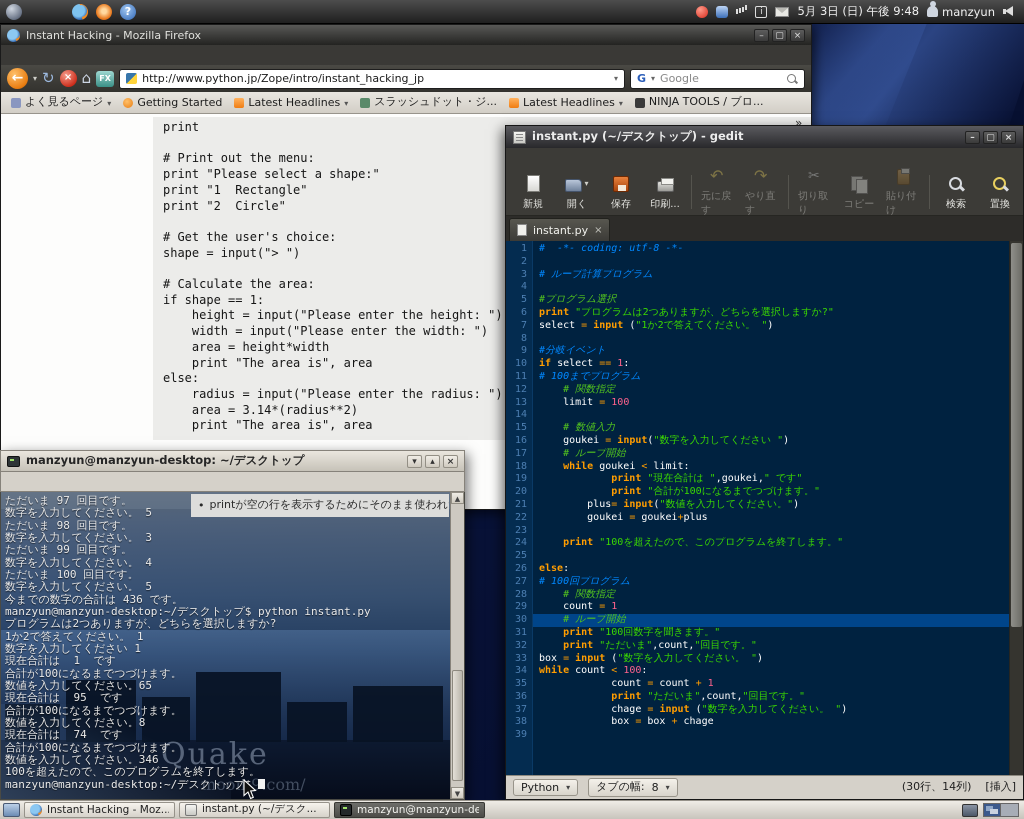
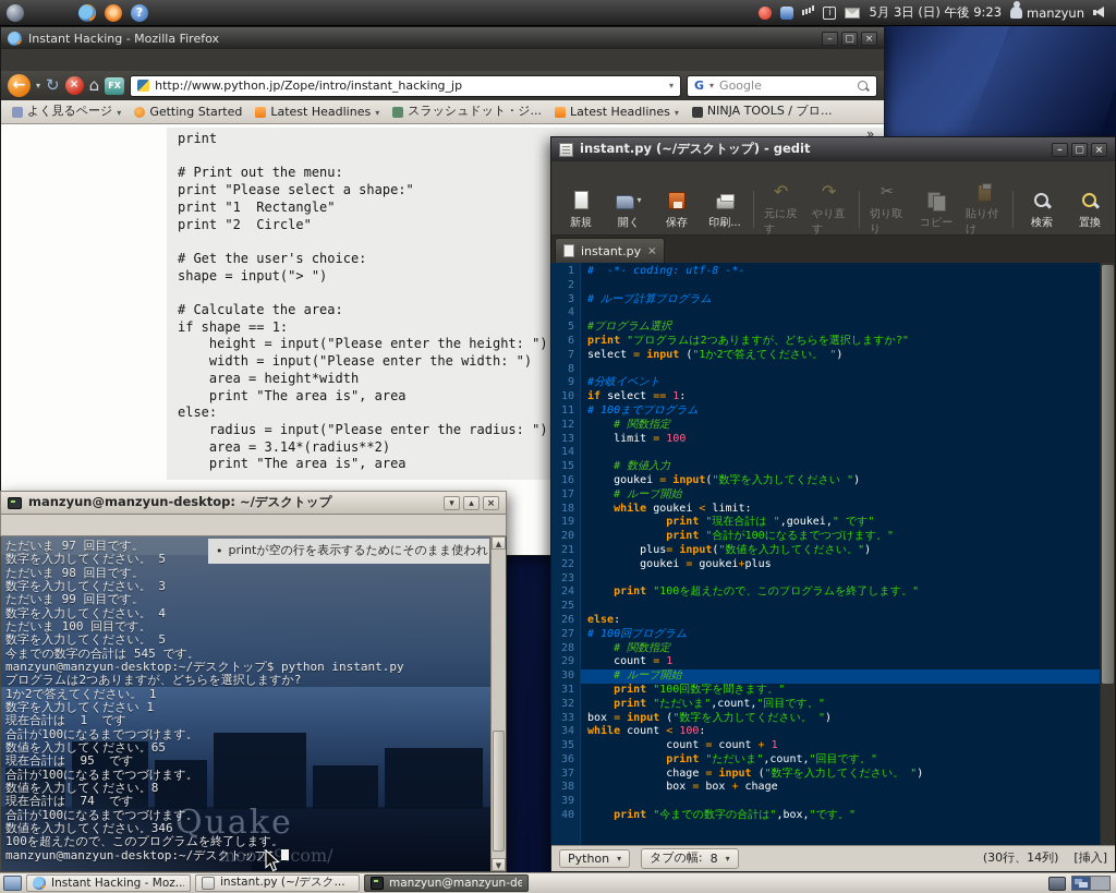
  ?
  i
- 5月 3日 (日) 午後 9:48
+ 5月 3日 (日) 午後 9:23
  manzyun
  Instant Hacking - Mozilla Firefox
  –
  ▢
  ×
  ←
  ▾
  ↻
  ×
  ⌂
  http://www.python.jp/Zope/intro/instant_hacking_jp
  ▾
  G
  ▾
  Google
  よく見るページ
  Getting Started
  Latest Headlines
  スラッシュドット・ジ...
  Latest Headlines
  NINJA TOOLS / ブロ...
  print
  # Print out the menu:
  print "Please select a shape:"
  print "1 Rectangle"
  print "2 Circle"
  # Get the user's choice:
  shape = input("> ")
  # Calculate the area:
  if shape == 1:
  height = input("Please enter the height: ")
  width = input("Please enter the width: ")
  area = height*width
  print "The area is", area
  else:
  radius = input("Please enter the radius: ")
  area = 3.14*(radius**2)
  print "The area is", area
  »
  instant.py (~/デスクトップ) - gedit
  –
  ▢
  ×
  新規
  ▾
  開く
  保存
  印刷...
  元に戻す
  やり直す
  切り取り
  コピー
  貼り付け
  検索
  置換
  instant.py
  ×
  1
  # -*- coding: utf-8 -*-
  2
  3
  # ループ計算プログラム
  4
  5
  #プログラム選択
  6
  print "プログラムは2つありますが、どちらを選択しますか?"
  7
  select = input ("1か2で答えてください。 ")
  8
  9
  #分岐イベント
  10
  if select == 1:
  11
  # 100までプログラム
  12
  # 関数指定
  13
  limit = 100
  14
  15
  # 数値入力
  16
  goukei = input("数字を入力してください ")
  17
  # ループ開始
  18
  while goukei < limit:
  19
  print "現在合計は ",goukei," です"
  20
  print "合計が100になるまでつづけます。"
  21
  plus= input("数値を入力してください。")
  22
  goukei = goukei+plus
  23
  24
  print "100を超えたので、このプログラムを終了します。"
  25
  26
  else:
  27
  # 100回プログラム
  28
  # 関数指定
  29
  count = 1
  30
  # ループ開始
  31
  print "100回数字を聞きます。"
  32
  print "ただいま",count,"回目です。"
  33
  box = input ("数字を入力してください。 ")
  34
  while count < 100:
  35
  count = count + 1
  36
  print "ただいま",count,"回目です。"
  37
  chage = input ("数字を入力してください。 ")
  38
  box = box + chage
  39
+ 40
+ print "今までの数字の合計は",box,"です。"
  Python
  ▾
  タブの幅:
  8
  ▾
  (30行、14列)
  [挿入]
  manzyun@manzyun-desktop: ~/デスクトップ
  ▾
  ▴
  ×
  Quake
  moon9com/
  printが空の行を表示するためにそのまま使われ
  ただいま 97 回目です。
  数字を入力してください。 5
  ただいま 98 回目です。
  数字を入力してください。 3
  ただいま 99 回目です。
  数字を入力してください。 4
  ただいま 100 回目です。
  数字を入力してください。 5
- 今までの数字の合計は 436 です。
+ 今までの数字の合計は 545 です。
  manzyun@manzyun-desktop:~/デスクトップ$ python instant.py
  プログラムは2つありますが、どちらを選択しますか?
  1か2で答えてください。 1
  数字を入力してください 1
  現在合計は 1 です
  合計が100になるまでつづけます。
  数値を入力してください。65
  現在合計は 95 です
  合計が100になるまでつづけます。
  数値を入力してください。8
  現在合計は 74 です
  合計が100になるまでつづけます。
  数値を入力してください。346
  100を超えたので、このプログラムを終了します。
  manzyun@manzyun-desktop:~/デスクトップ
  ▲
  ▼
  Instant Hacking - Moz..
  instant.py (~/デスク...
  manzyun@manzyun-de
